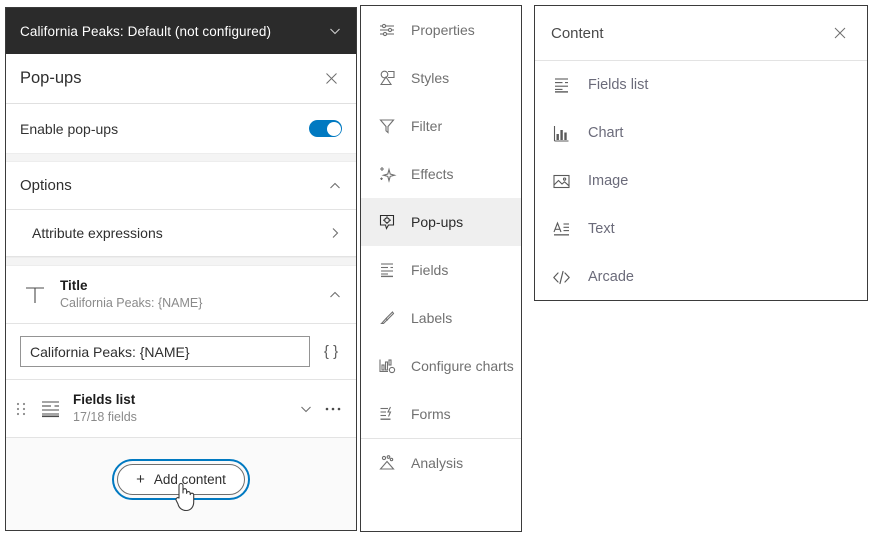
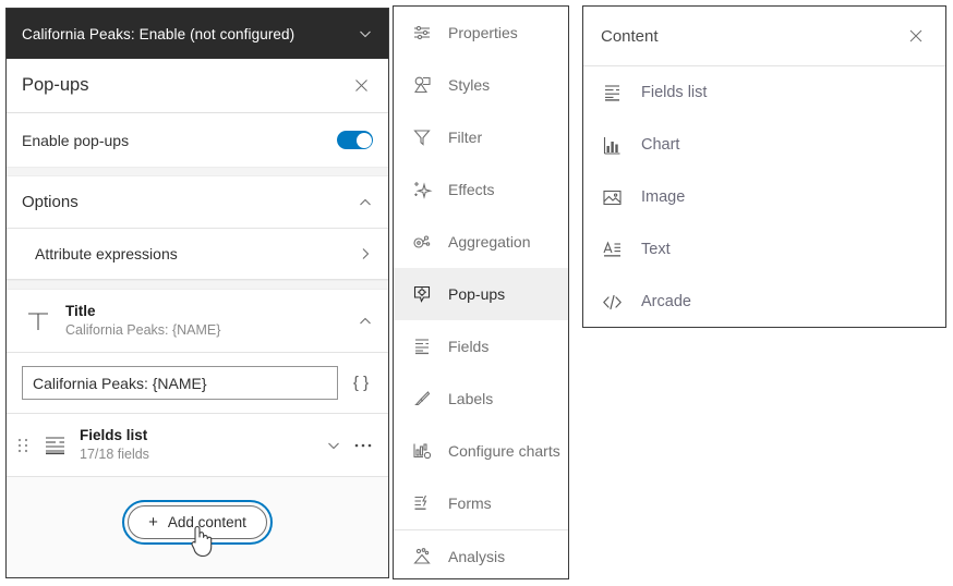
- California Peaks: Default (not configured)
+ California Peaks: Enable (not configured)
  Pop-ups
  Enable pop-ups
  Options
  Attribute expressions
  Title
  California Peaks: {NAME}
  California Peaks: {NAME}
  { }
  Fields list
  17/18 fields
  +
  Add content
  Properties
  Styles
  Filter
  Effects
+ Aggregation
  Pop-ups
  Fields
  Labels
  Configure charts
  Forms
  Analysis
  Content
  Fields list
  Chart
  Image
  Text
  Arcade
